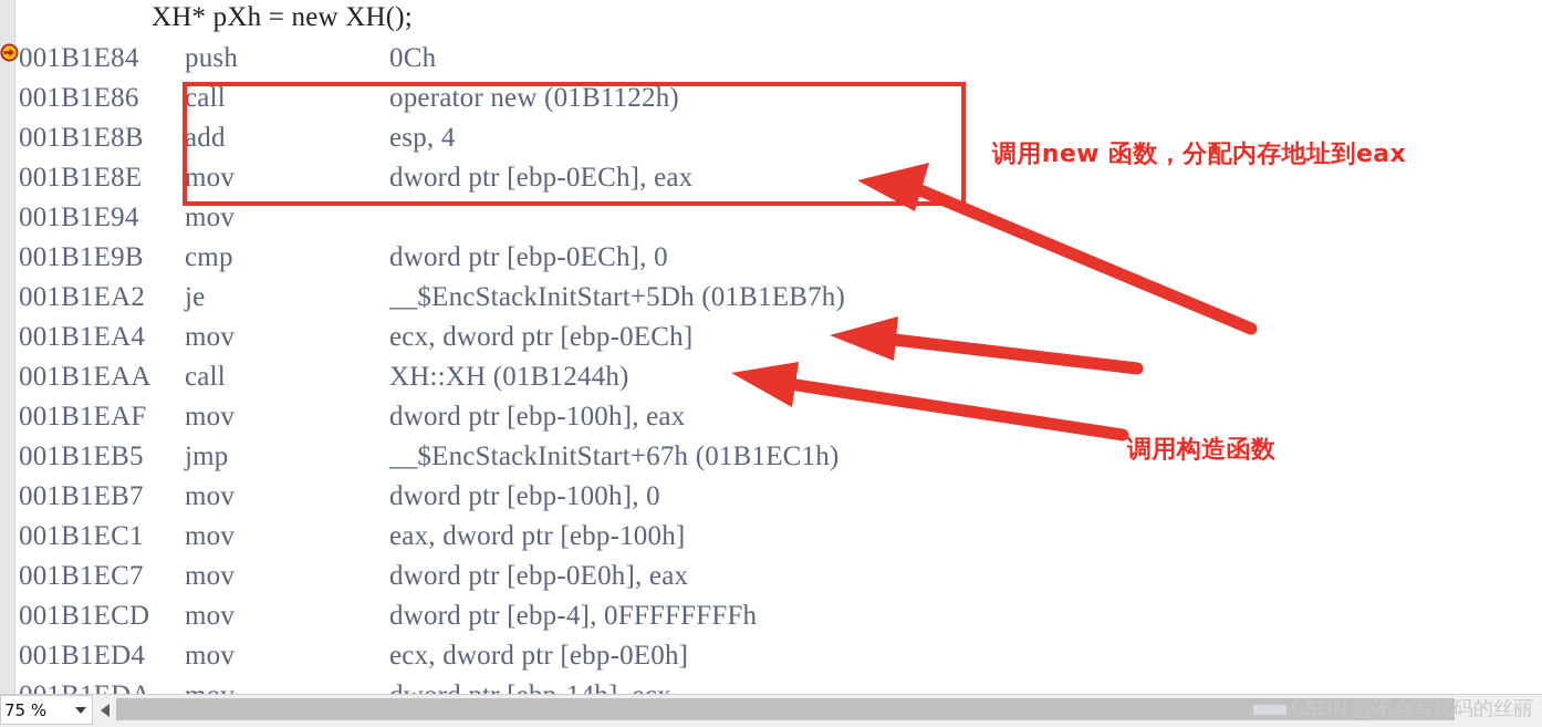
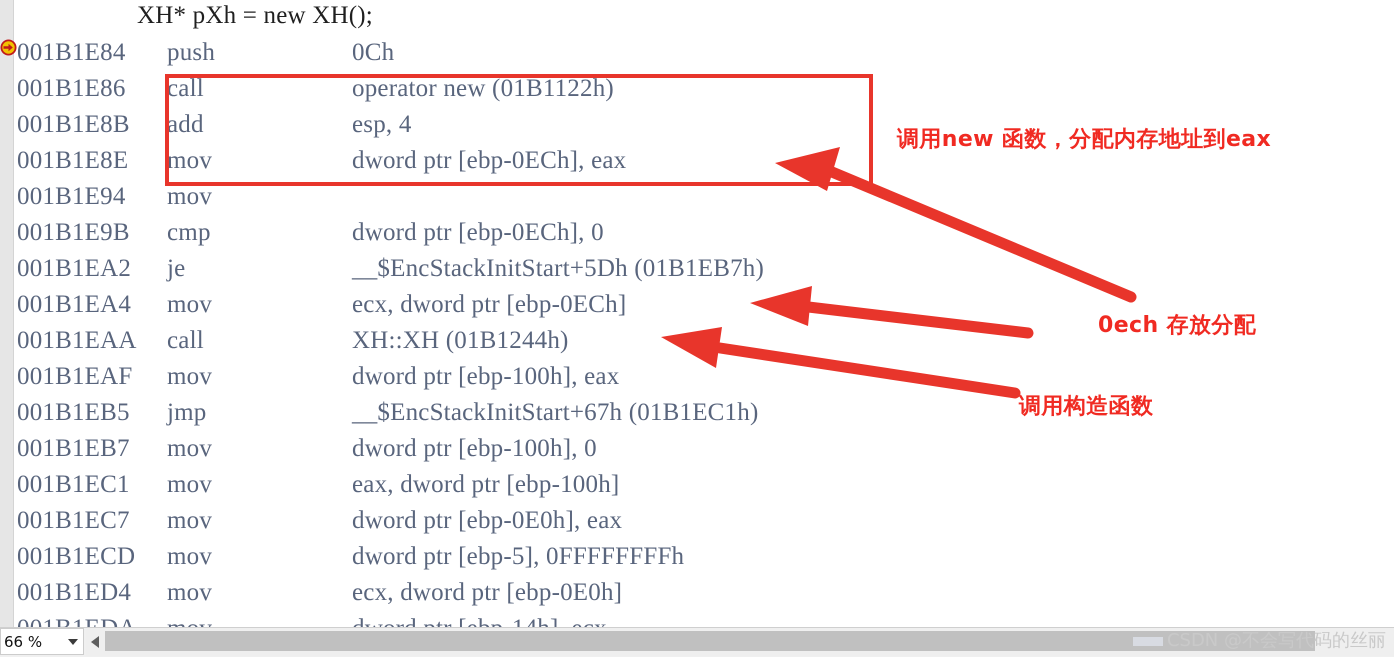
  XH* pXh = new XH();
  001B1E84
  push
  0Ch
  001B1E86
  call
  operator new (01B1122h)
  001B1E8B
  add
  esp, 4
  001B1E8E
  mov
  dword ptr [ebp-0ECh], eax
  001B1E94
  mov
  001B1E9B
  cmp
  dword ptr [ebp-0ECh], 0
  001B1EA2
  je
  __$EncStackInitStart+5Dh (01B1EB7h)
  001B1EA4
  mov
  ecx, dword ptr [ebp-0ECh]
  001B1EAA
  call
  XH::XH (01B1244h)
  001B1EAF
  mov
  dword ptr [ebp-100h], eax
  001B1EB5
  jmp
  __$EncStackInitStart+67h (01B1EC1h)
  001B1EB7
  mov
  dword ptr [ebp-100h], 0
  001B1EC1
  mov
  eax, dword ptr [ebp-100h]
  001B1EC7
  mov
  dword ptr [ebp-0E0h], eax
  001B1ECD
  mov
- dword ptr [ebp-4], 0FFFFFFFFh
+ dword ptr [ebp-5], 0FFFFFFFFh
  001B1ED4
  mov
  ecx, dword ptr [ebp-0E0h]
  调用new 函数，分配内存地址到eax
+ 0ech 存放分配
  调用构造函数
- 75 %
+ 66 %
  CSDN @不会写代码的丝丽
